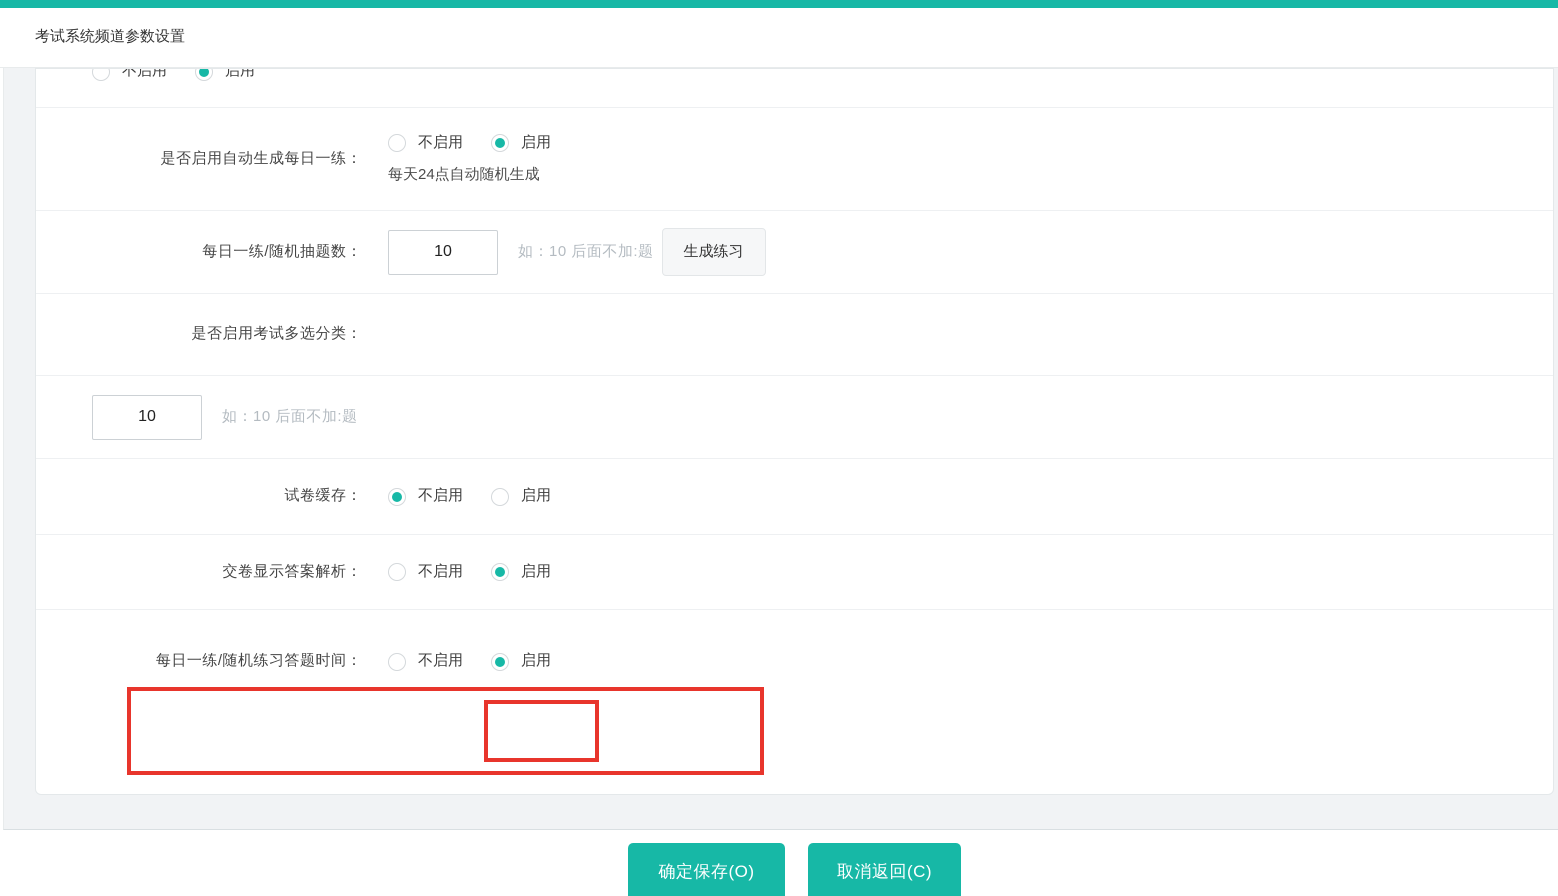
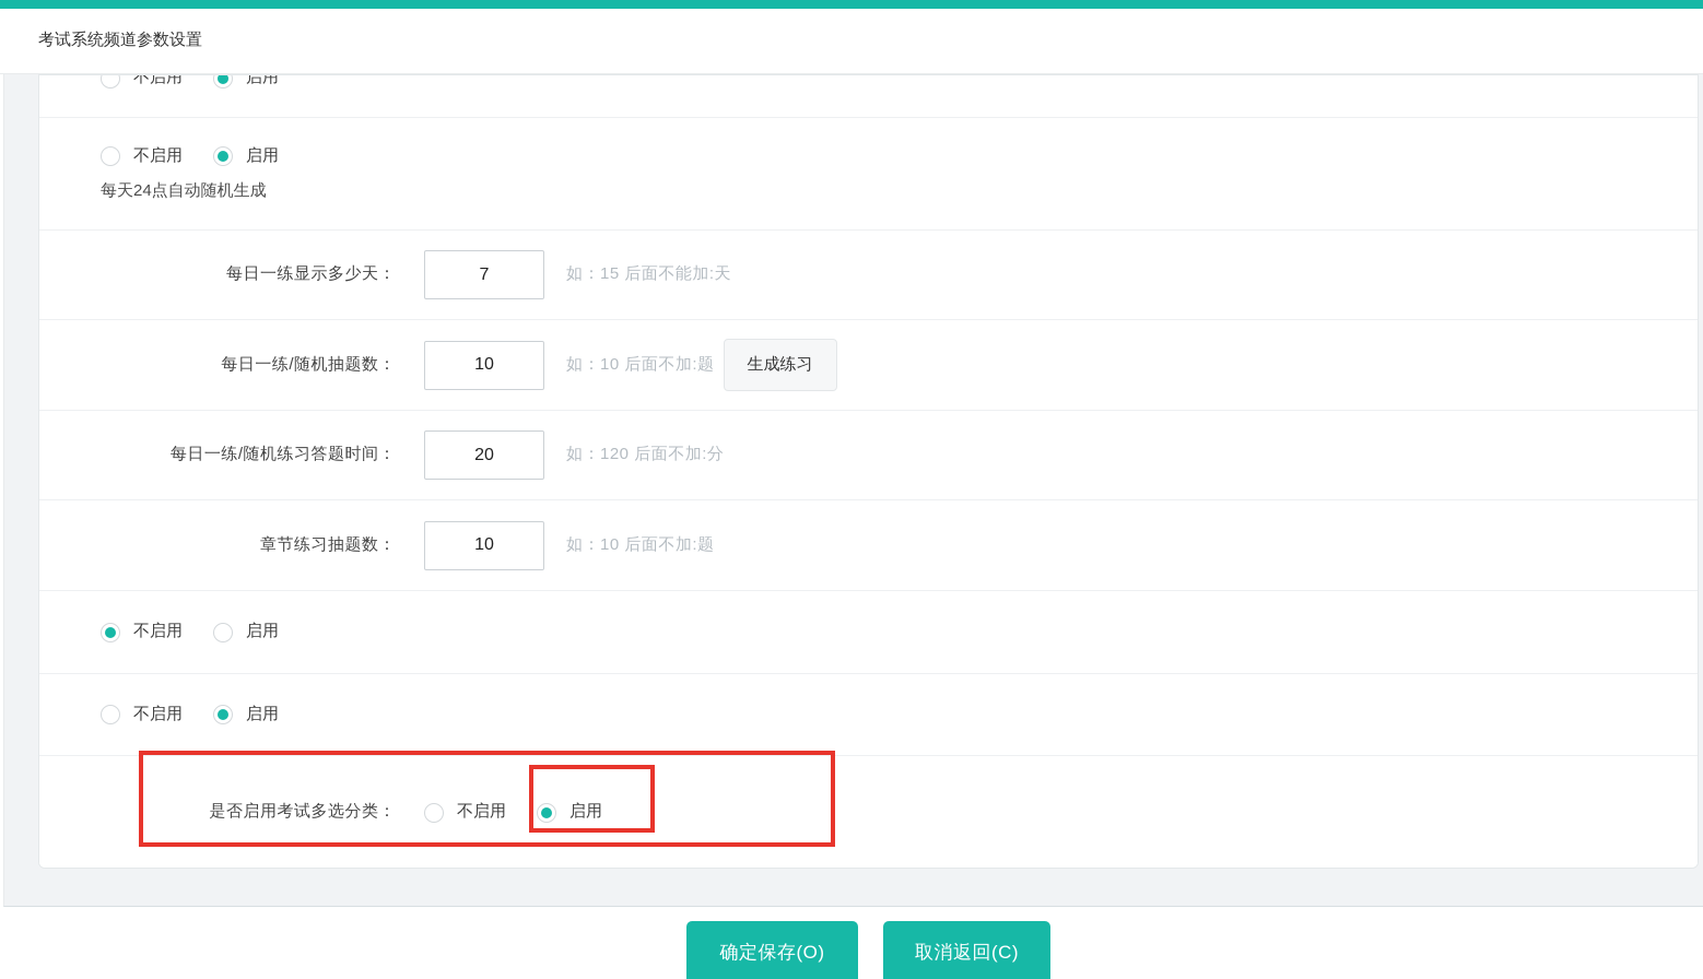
  考试系统频道参数设置
  不启用
  启用
- 是否启用自动生成每日一练：
  不启用
  启用
  每天24点自动随机生成
+ 每日一练显示多少天：
+ 7
+ 如：15 后面不能加:天
  每日一练/随机抽题数：
  10
  如：10 后面不加:题
  生成练习
- 是否启用考试多选分类：
+ 每日一练/随机练习答题时间：
+ 20
+ 如：120 后面不加:分
+ 章节练习抽题数：
  10
  如：10 后面不加:题
- 试卷缓存：
  不启用
  启用
- 交卷显示答案解析：
  不启用
  启用
- 每日一练/随机练习答题时间：
+ 是否启用考试多选分类：
  不启用
  启用
  确定保存(O)
  取消返回(C)
